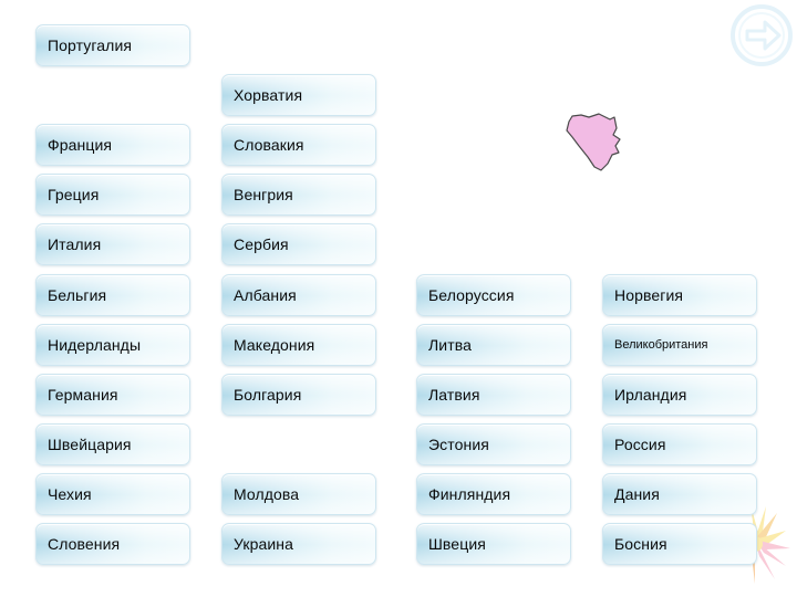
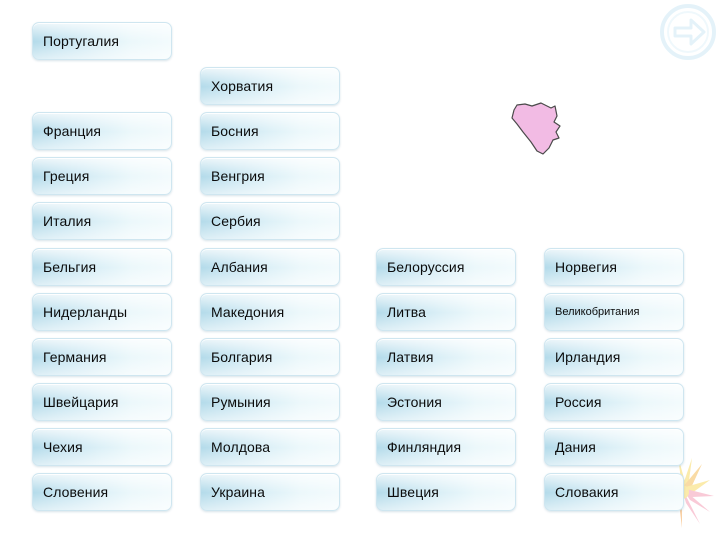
  Португалия
  Франция
  Греция
  Италия
  Бельгия
  Нидерланды
  Германия
  Швейцария
  Чехия
  Словения
  Хорватия
- Словакия
+ Босния
  Венгрия
  Сербия
  Албания
  Македония
  Болгария
+ Румыния
  Молдова
  Украина
  Белоруссия
  Литва
  Латвия
  Эстония
  Финляндия
  Швеция
  Норвегия
  Великобритания
  Ирландия
  Россия
  Дания
- Босния
+ Словакия
